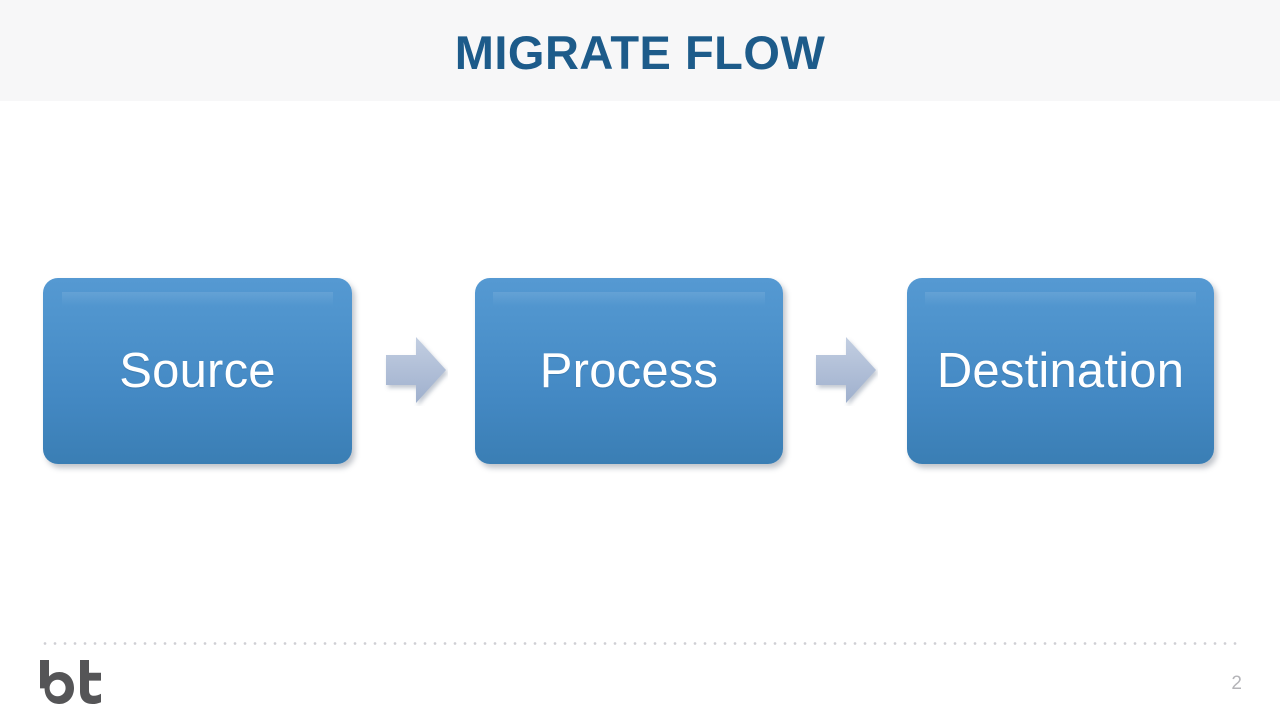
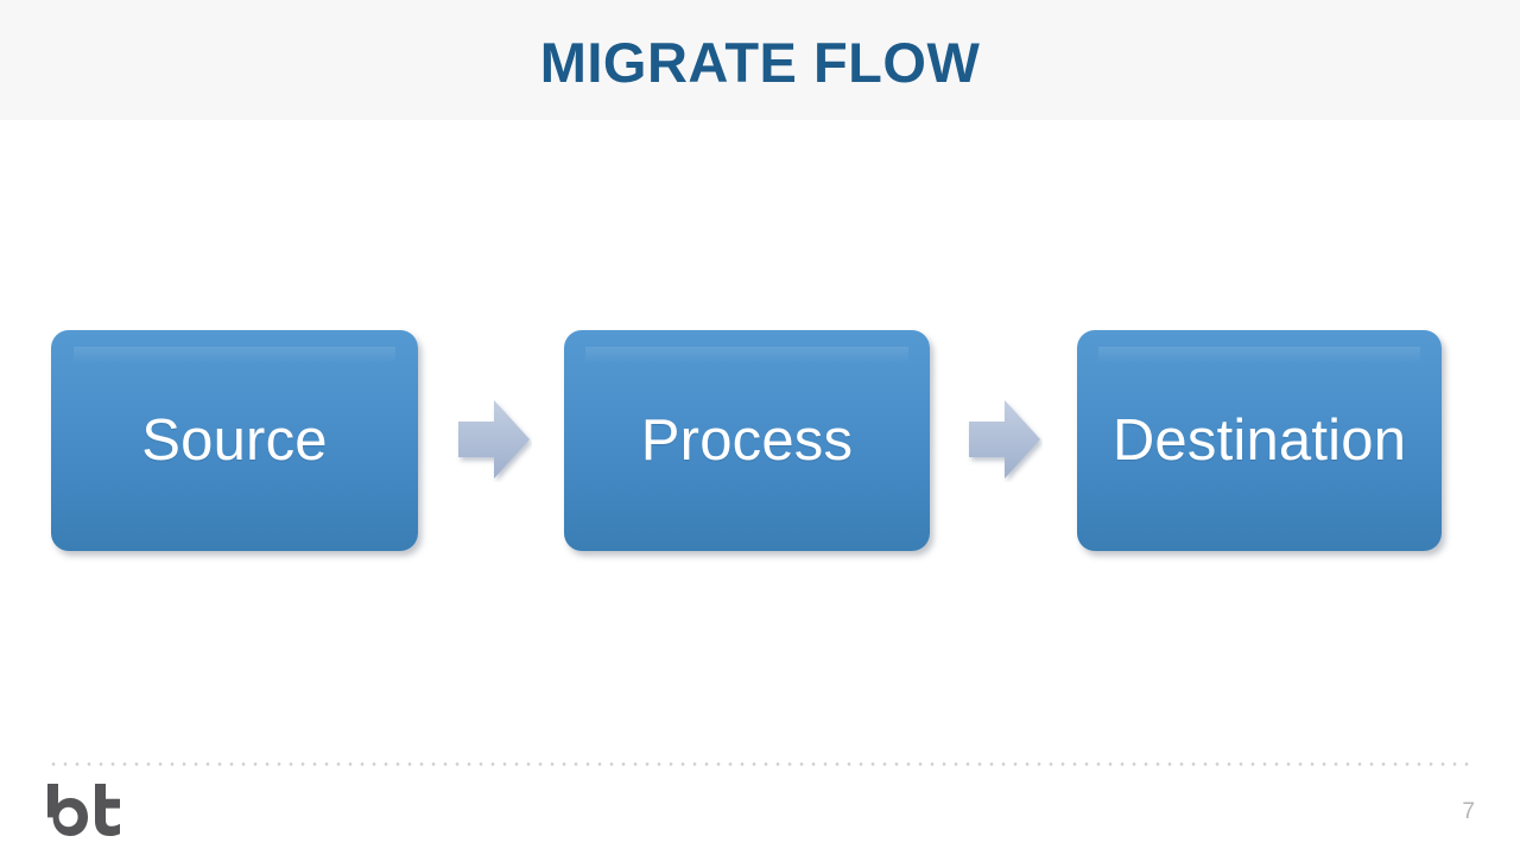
  MIGRATE FLOW
  Source
  Process
  Destination
- 2
+ 7
